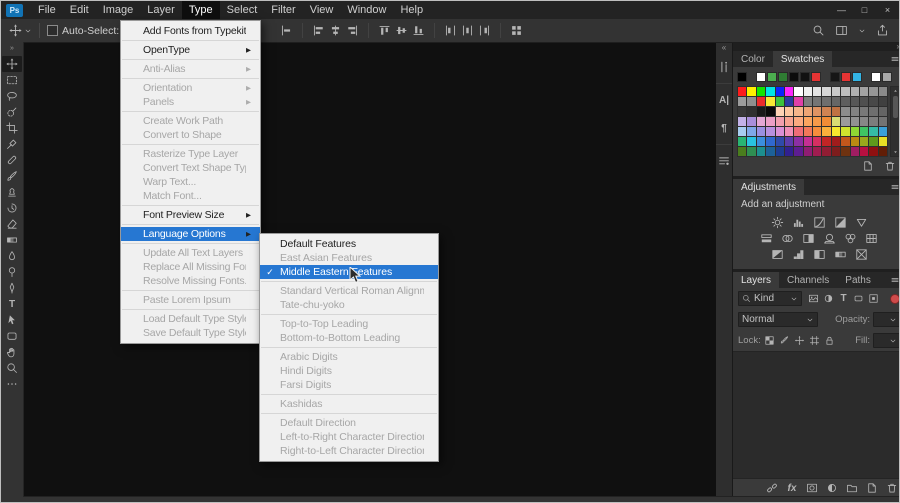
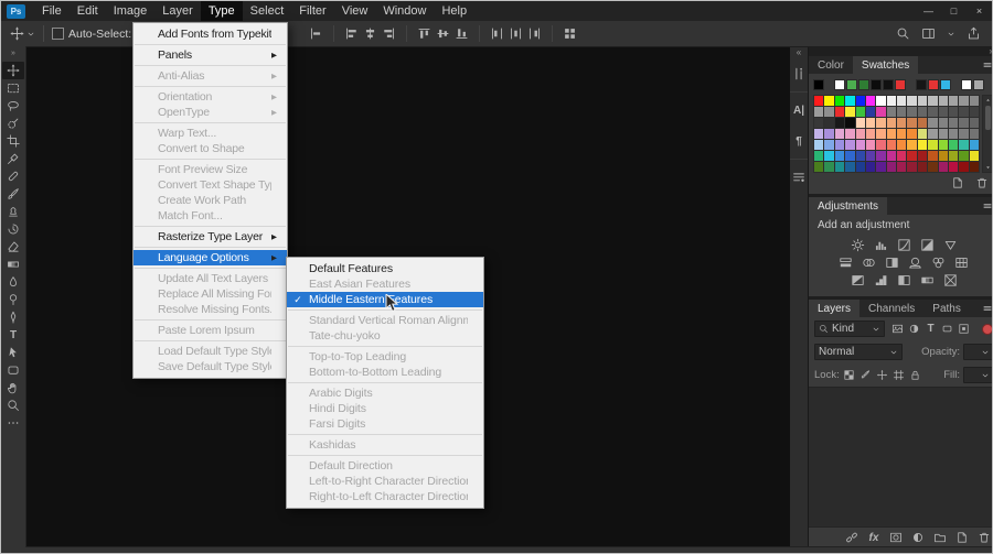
  Ps
  File
  Edit
  Image
  Layer
  Type
  Select
  Filter
  View
  Window
  Help
  —
  □
  ×
  Auto-Select:
  T
  «
  A|
  ¶
  »
  Color
  Swatches
  Adjustments
  Add an adjustment
  Layers
  Channels
  Paths
  Kind
  T
  Normal
  Opacity:
  Lock:
  Fill:
  fx
  Add Fonts from Typekit
- OpenType
+ Panels
  Anti-Alias
  Orientation
- Panels
+ OpenType
- Create Work Path
+ Warp Text...
  Convert to Shape
- Rasterize Type Layer
+ Font Preview Size
  Convert Text Shape Ty
- Warp Text...
+ Create Work Path
  Match Font...
- Font Preview Size
+ Rasterize Type Layer
  Language Options
  Update All Text Layers
  Replace All Missing Fo
  Resolve Missing Fonts.
  Paste Lorem Ipsum
  Load Default Type Styl
  Save Default Type Styl
  Default Features
  East Asian Features
  ✓
  Middle Easterneatures
  Standard Vertical Roman Alignm
  Tate-chu-yoko
  Top-to-Top Leading
  Bottom-to-Bottom Leading
  Arabic Digits
  Hindi Digits
  Farsi Digits
  Kashidas
  Default Direction
  Left-to-Right Character Directio
  Right-to-Left Character Directio
